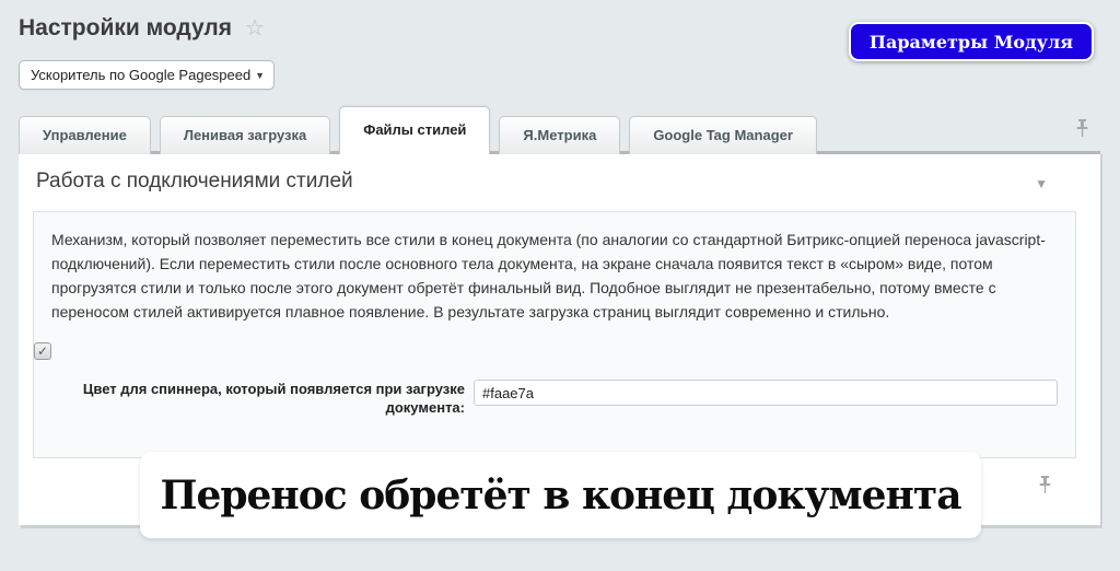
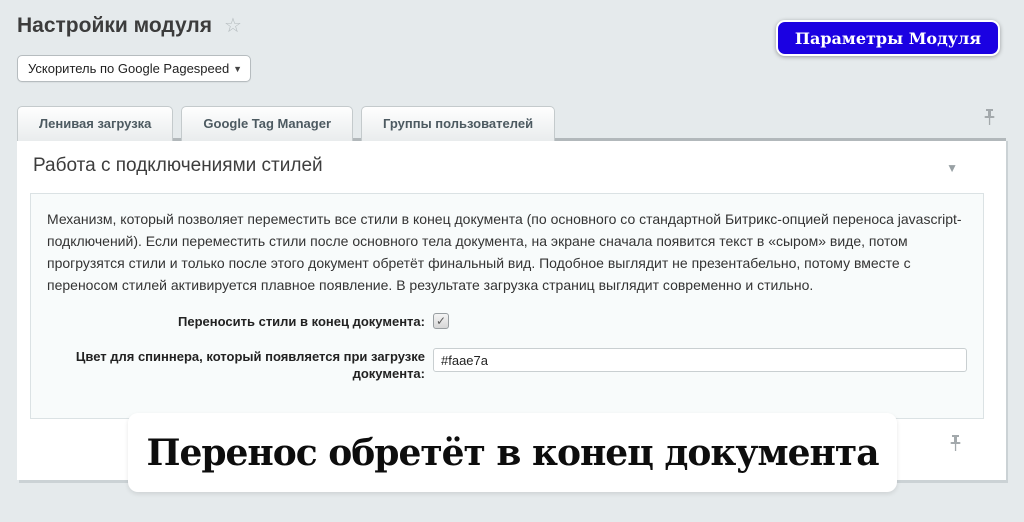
  Настройки модуля
  ☆
  Ускоритель по Google Pagespeed
  ▼
  Параметры Модуля
- Управление
  Ленивая загрузка
- Файлы стилей
- Я.Метрика
  Google Tag Manager
+ Группы пользователей
  Работа с подключениями стилей
  ▼
- Механизм, который позволяет переместить все стили в конец документа (по аналогии со стандартной Битрикс-опцией переноса javascript-подключений). Если переместить стили после основного тела документа, на экране сначала появится текст в «сыром» виде, потом прогрузятся стили и только после этого документ обретёт финальный вид. Подобное выглядит не презентабельно, потому вместе с переносом стилей активируется плавное появление. В результате загрузка страниц выглядит современно и стильно.
+ Механизм, который позволяет переместить все стили в конец документа (по основного со стандартной Битрикс-опцией переноса javascript-подключений). Если переместить стили после основного тела документа, на экране сначала появится текст в «сыром» виде, потом прогрузятся стили и только после этого документ обретёт финальный вид. Подобное выглядит не презентабельно, потому вместе с переносом стилей активируется плавное появление. В результате загрузка страниц выглядит современно и стильно.
+ Переносить стили в конец документа:
  ✓
  Цвет для спиннера, который появляется при загрузке документа:
  #faae7a
  Перенос обретёт в конец документа
